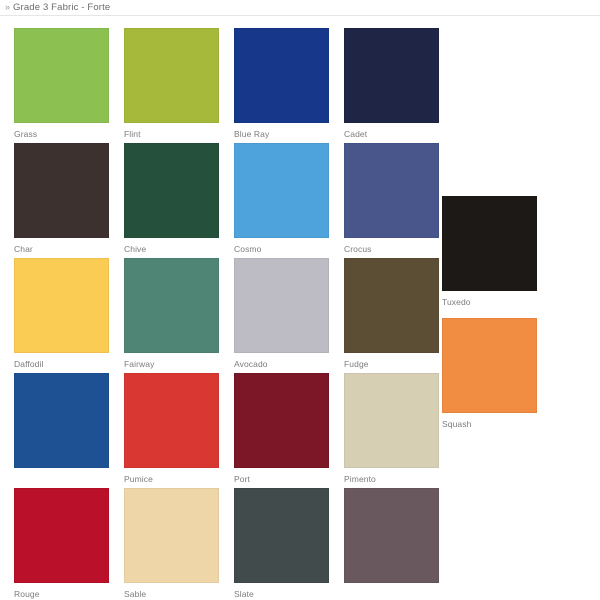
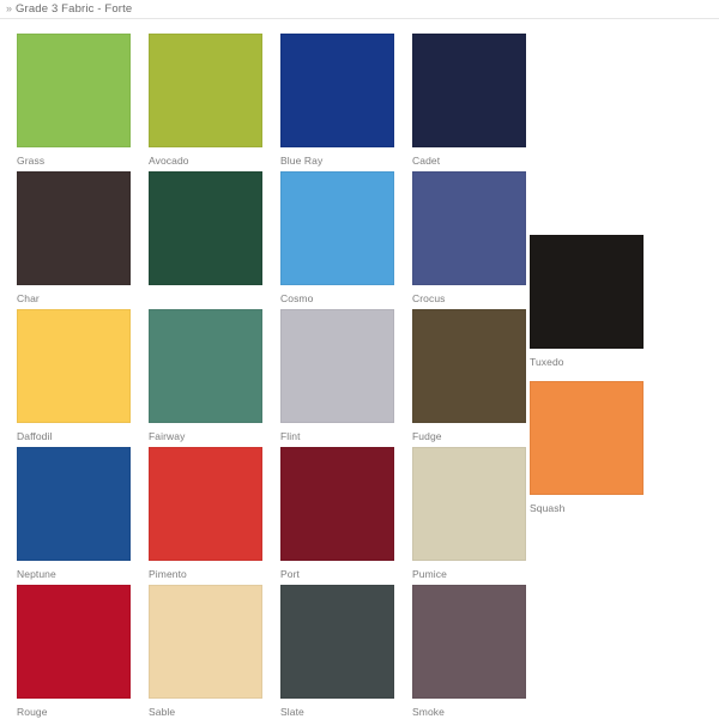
  »
  Grade 3 Fabric - Forte
  Grass
- Flint
+ Avocado
  Blue Ray
  Cadet
  Char
- Chive
  Cosmo
  Crocus
  Daffodil
  Fairway
- Avocado
+ Flint
  Fudge
+ Neptune
- Pumice
+ Pimento
  Port
- Pimento
+ Pumice
  Rouge
  Sable
  Slate
+ Smoke
  Tuxedo
  Squash
